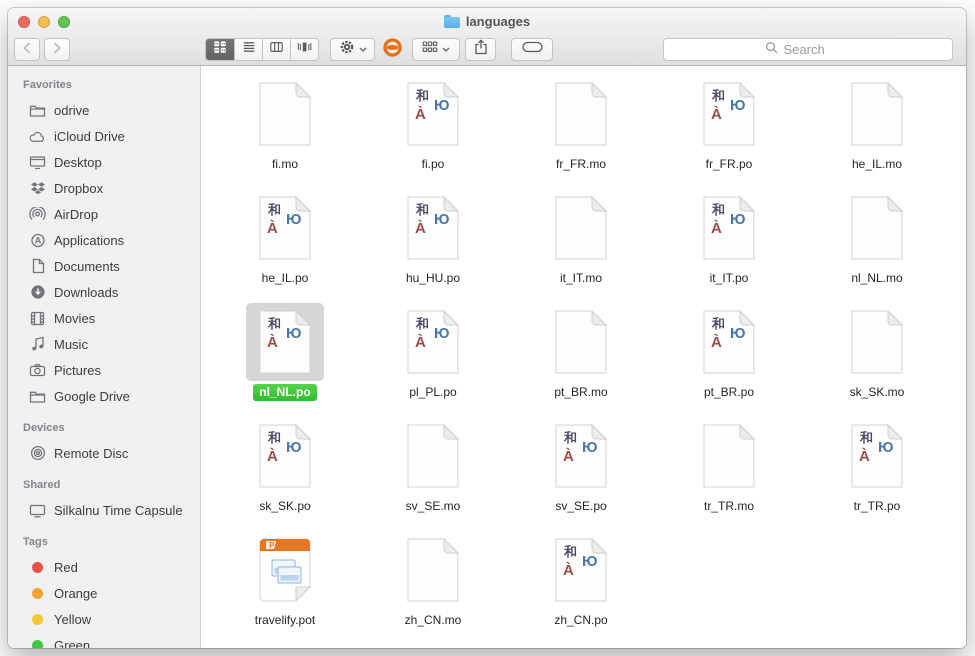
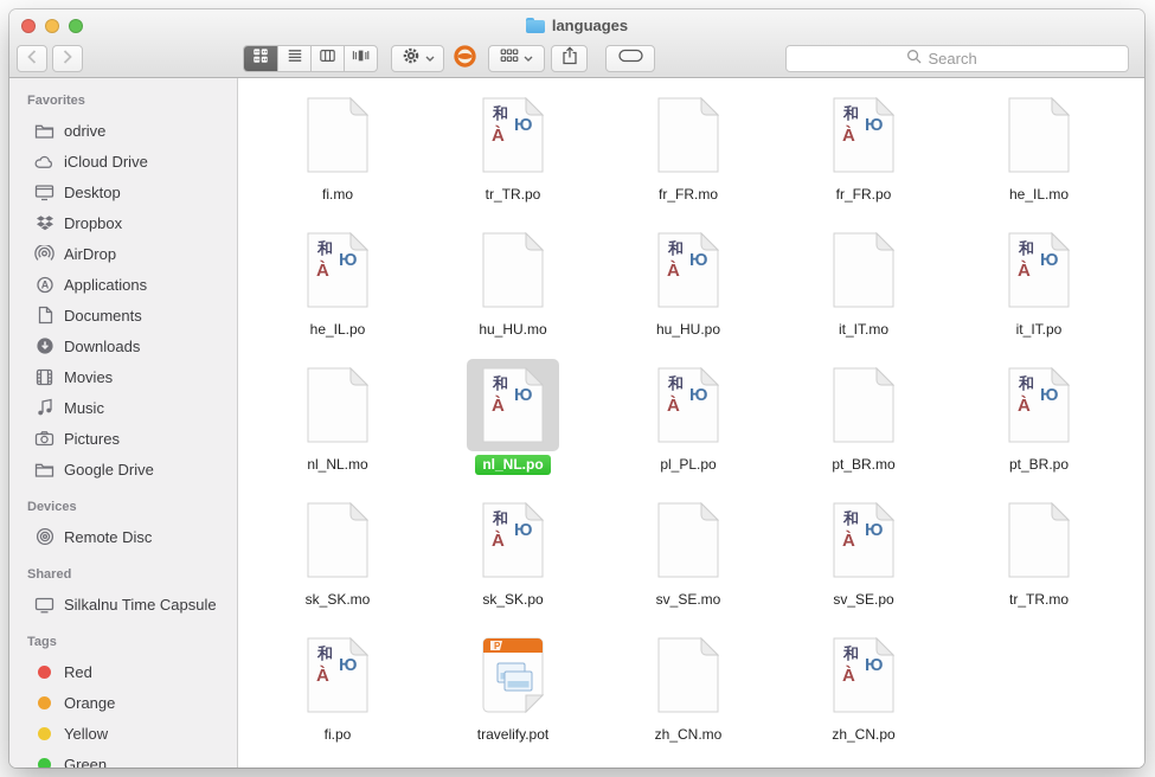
  languages
  Search
  Favorites
  odrive
  iCloud Drive
  Desktop
  Dropbox
  AirDrop
  A
  Applications
  Documents
  Downloads
  Movies
  Music
  Pictures
  Google Drive
  Devices
  Remote Disc
  Shared
  Silkalnu Time Capsule
  Tags
  Red
  Orange
  Yellow
  Green
  fi.mo
  和
  Ю
  À
- fi.po
+ tr_TR.po
  fr_FR.mo
  和
  Ю
  À
  fr_FR.po
  he_IL.mo
  和
  Ю
  À
  he_IL.po
+ hu_HU.mo
  和
  Ю
  À
  hu_HU.po
  it_IT.mo
  和
  Ю
  À
  it_IT.po
  nl_NL.mo
  和
  Ю
  À
  nl_NL.po
  和
  Ю
  À
  pl_PL.po
  pt_BR.mo
  和
  Ю
  À
  pt_BR.po
  sk_SK.mo
  和
  Ю
  À
  sk_SK.po
  sv_SE.mo
  和
  Ю
  À
  sv_SE.po
  tr_TR.mo
  和
  Ю
  À
- tr_TR.po
+ fi.po
  P
  travelify.pot
  zh_CN.mo
  和
  Ю
  À
  zh_CN.po
